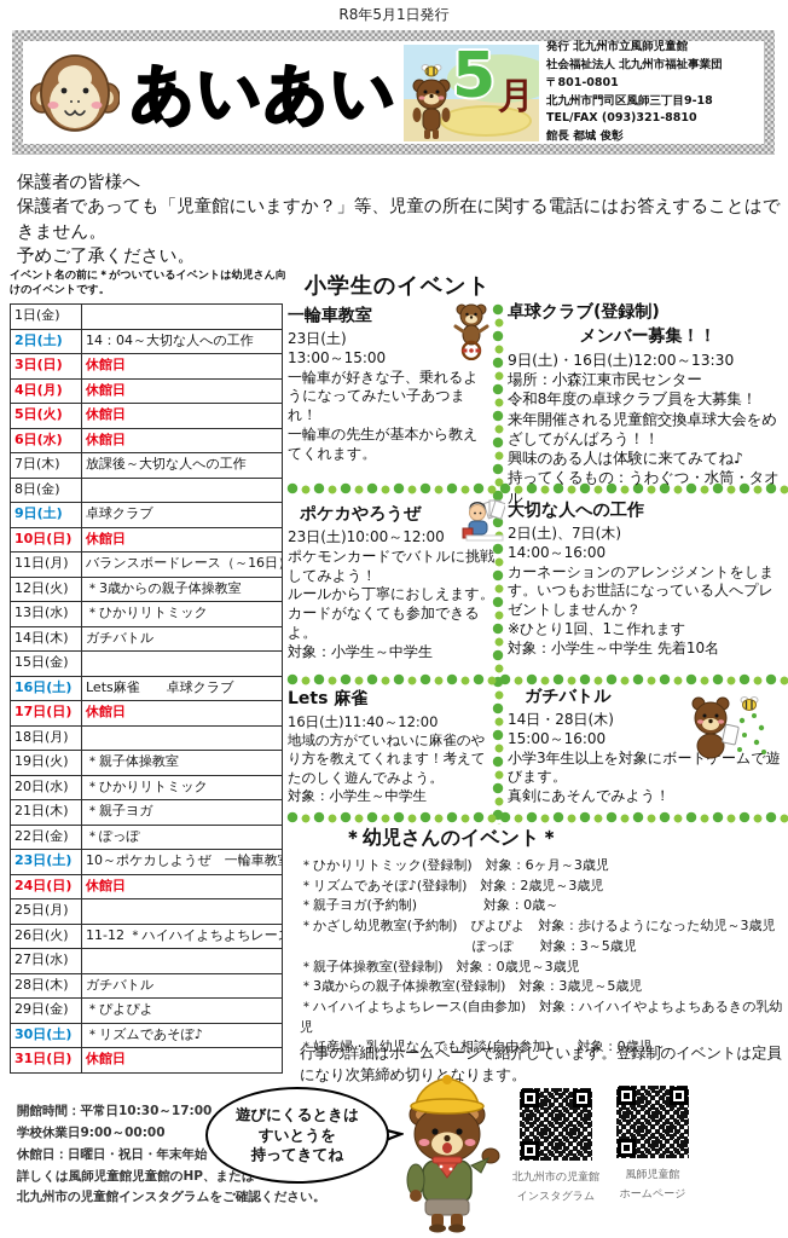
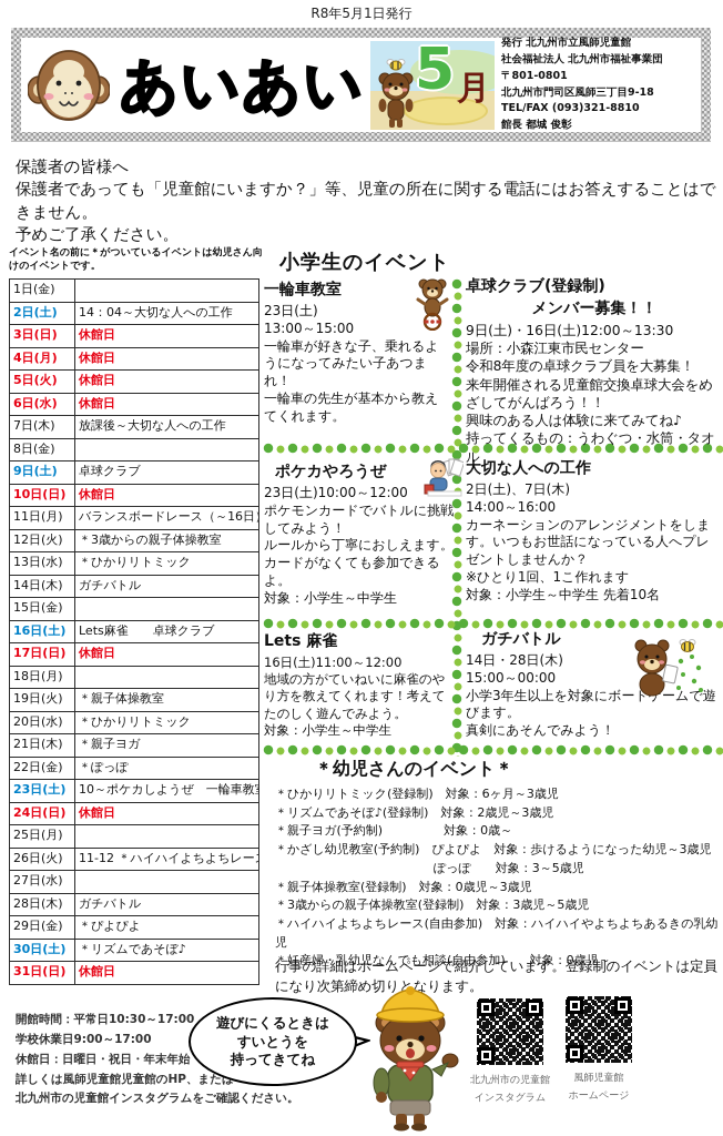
  R8年5月1日発行
  あいあい
  5
  月
  発行 北九州市立風師児童館
  社会福祉法人 北九州市福祉事業団
  〒801-0801
  北九州市門司区風師三丁目9-18
  TEL/FAX (093)321-8810
  館長 都城 俊彰
  保護者の皆様へ
  保護者であっても「児童館にいますか？」等、児童の所在に関する電話にはお答えすることはできません。
  予めご了承ください。
  イベント名の前に＊がついているイベントは幼児さん向けのイベントです。
  1日(金)
  2日(土)	14：04～大切な人への工作
  3日(日)	休館日
  4日(月)	休館日
  5日(火)	休館日
  6日(水)	休館日
  7日(木)	放課後～大切な人への工作
  8日(金)
  9日(土)	卓球クラブ
  10日(日)	休館日
  11日(月)	バランスボードレース（～16日
  12日(火)	＊3歳からの親子体操教室
  13日(水)	＊ひかりリトミック
  14日(木)	ガチバトル
  15日(金)
  16日(土)	Lets麻雀 卓球クラブ
  17日(日)	休館日
  18日(月)
  19日(火)	＊親子体操教室
  20日(水)	＊ひかりリトミック
  21日(木)	＊親子ヨガ
  22日(金)	＊ぽっぽ
  23日(土)	10～ポケカしようぜ 一輪車教
  24日(日)	休館日
  25日(月)
  26日(火)	11-12 ＊ハイハイよちよちレー
  27日(水)
  28日(木)	ガチバトル
  29日(金)	＊ぴよぴよ
  30日(土)	＊リズムであそぼ♪
  31日(日)	休館日
  開館時間：平常日10:30～17:00
- 学校休業日9:00～00:00
+ 学校休業日9:00～17:00
  休館日：日曜日・祝日・年末年始
  詳しくは風師児童館児童館のHP、また
  北九州市の児童館インスタグラムをご確認ください。
  小学生のイベント
  一輪車教室
  23日(土)
  13:00～15:00
  一輪車が好きな子、乗れるようになってみたい子あつまれ！
  一輪車の先生が基本から教えてくれます。
  卓球クラブ(登録制)
  メンバー募集！！
  9日(土)・16日(土)12:00～13:30
  場所：小森江東市民センター
  令和8年度の卓球クラブ員を大募集！
  来年開催される児童館交換卓球大会をめざしてがんばろう！！
  興味のある人は体験に来てみてね♪
  持ってくるもの：うわぐつ・水筒・タオル
  ポケカやろうぜ
  23日(土)10:00～12:00
  ポケモンカードでバトルに挑戦してみよう！
  ルールから丁寧におしえます。
  カードがなくても参加できるよ。
  対象：小学生～中学生
  大切な人への工作
  2日(土)、7日(木)
  14:00～16:00
  カーネーションのアレンジメントをします。いつもお世話になっている人へプレゼントしませんか？
  ※ひとり1回、1こ作れます
  対象：小学生～中学生 先着10名
  Lets 麻雀
- 16日(土)11:40～12:00
+ 16日(土)11:00～12:00
  地域の方がていねいに麻雀のやり方を教えてくれます！考えてたのしく遊んでみよう。
  対象：小学生～中学生
  ガチバトル
  14日・28日(木)
- 15:00～16:00
+ 15:00～00:00
  小学3年生以上を対象にボードームで遊びます。
  真剣にあそんでみよう！
  ＊幼児さんのイベント＊
  ＊ひかりリトミック(登録制) 対象：6ヶ月～3歳児
  ＊リズムであそぼ♪(登録制) 対象：2歳児～3歳児
  ＊親子ヨガ(予約制) 対象：0歳～
  ＊かざし幼児教室(予約制) ぴよぴよ 対象：歩けるようになった幼児～3歳児
  ぽっぽ 対象：3～5歳児
  ＊親子体操教室(登録制) 対象：0歳児～3歳児
  ＊3歳からの親子体操教室(登録制) 対象：3歳児～5歳児
  ＊ハイハイよちよちレース(自由参加) 対象：ハイハイやよちよちあるきの乳幼児
  ＊妊産婦・乳幼児なんでも相談(自由参加) 対象：0歳児～
  行事の詳細はホームページで紹介しています。登録制のイベントは定員になり次第締め切りとなります。
  遊びにくるときは
  すいとうを
  持ってきてね
  北九州市の児童館
  インスタグラム
  風師児童館
  ホームページ
